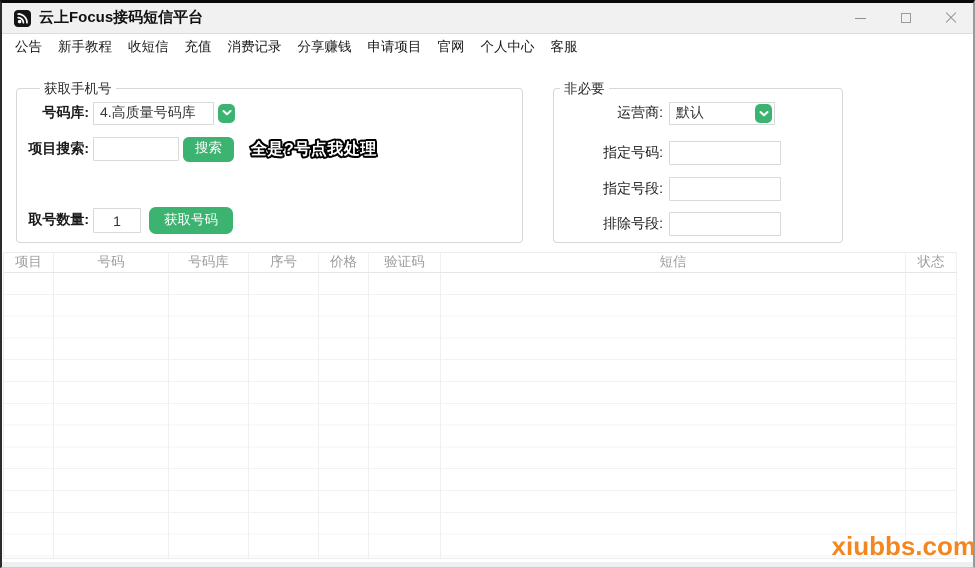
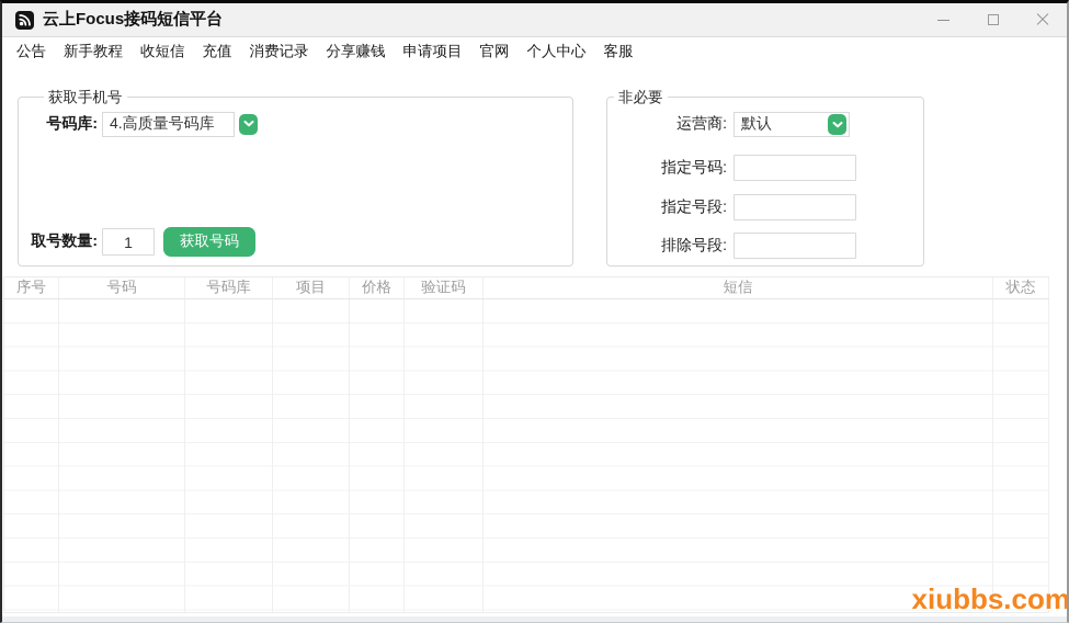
  云上Focus接码短信平台
  公告
  新手教程
  收短信
  充值
  消费记录
  分享赚钱
  申请项目
  官网
  个人中心
  客服
  获取手机号
  号码库:
  4.高质量号码库
- 项目搜索:
- 搜索
- 全是?号点我处理
  取号数量:
  1
  获取号码
  非必要
  运营商:
  默认
  指定号码:
  指定号段:
  排除号段:
- 项目
+ 序号
  号码
  号码库
- 序号
+ 项目
  价格
  验证码
  短信
  状态
  xiubbs.com
